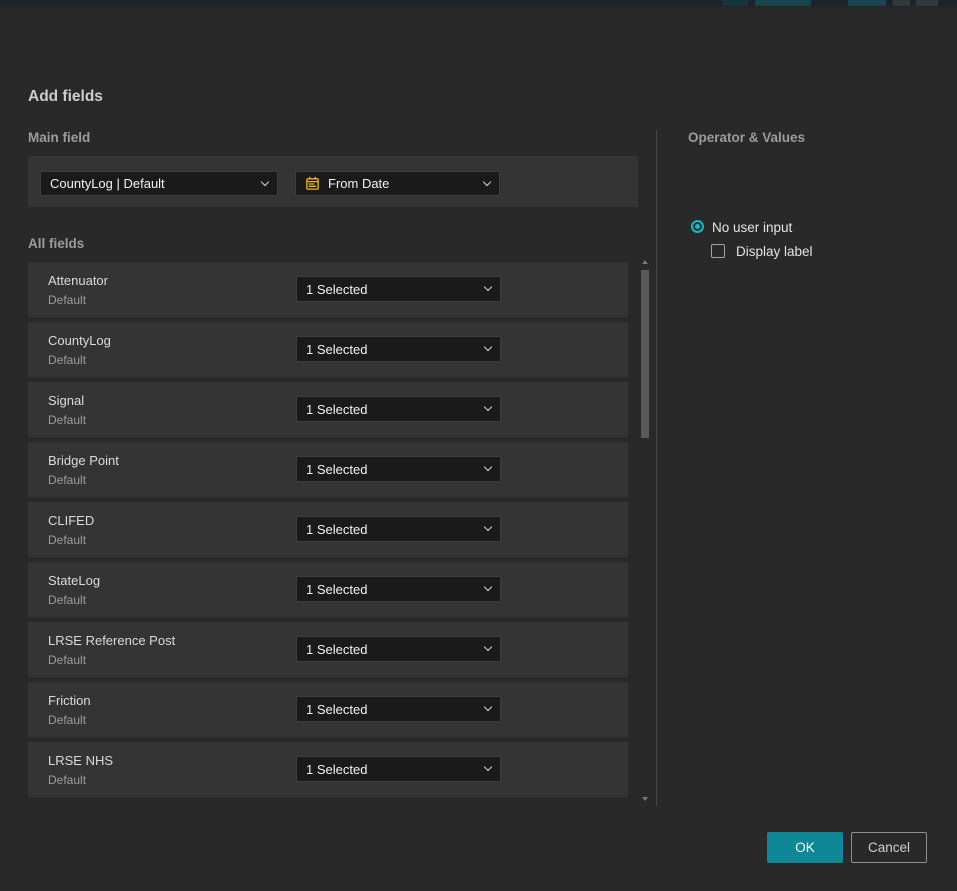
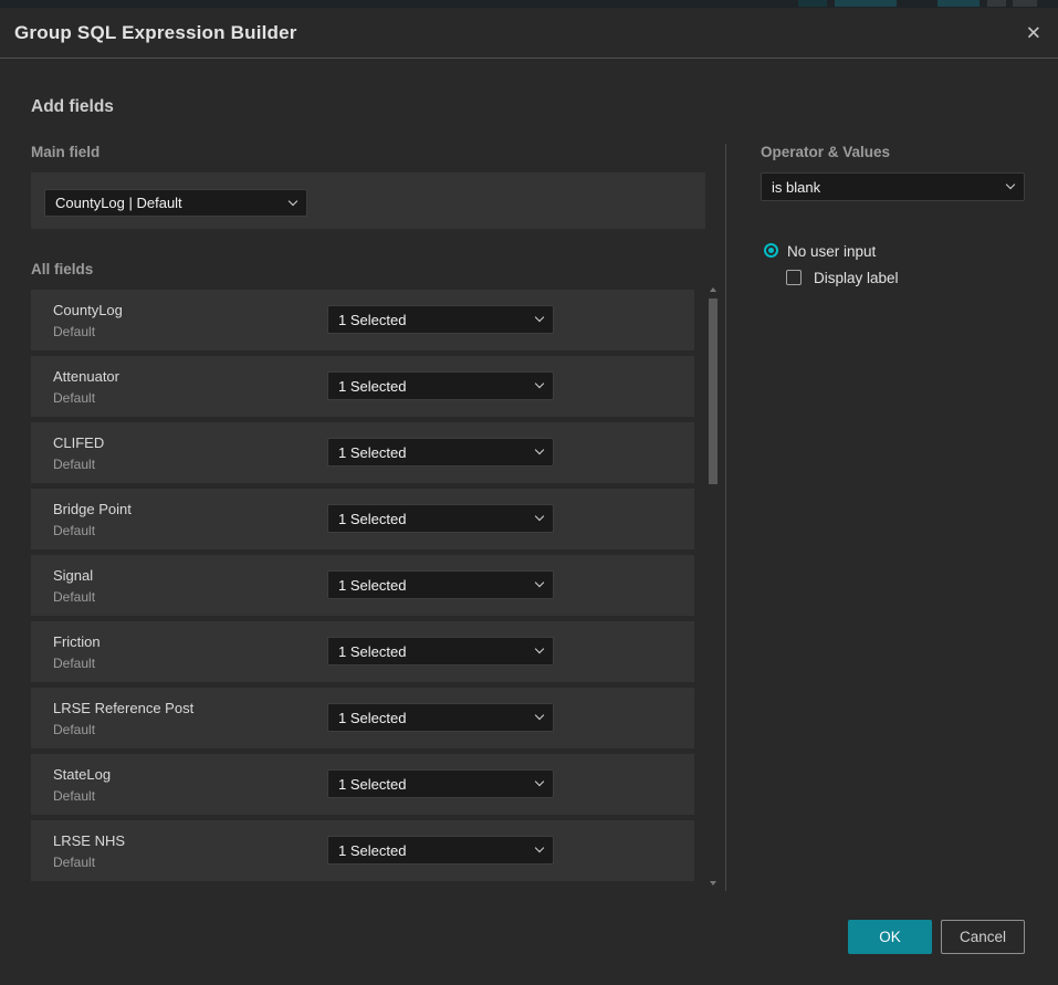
+ Group SQL Expression Builder
+ ✕
  Add fields
  Main field
  CountyLog | Default
- From Date
  All fields
- Attenuator
+ CountyLog
  Default
  1 Selected
- CountyLog
+ Attenuator
  Default
  1 Selected
- Signal
+ CLIFED
  Default
  1 Selected
  Bridge Point
  Default
  1 Selected
- CLIFED
+ Signal
  Default
  1 Selected
- StateLog
+ Friction
  Default
  1 Selected
  LRSE Reference Post
  Default
  1 Selected
- Friction
+ StateLog
  Default
  1 Selected
  LRSE NHS
  Default
  1 Selected
  Operator & Values
+ is blank
  No user input
  Display label
  OK
  Cancel
